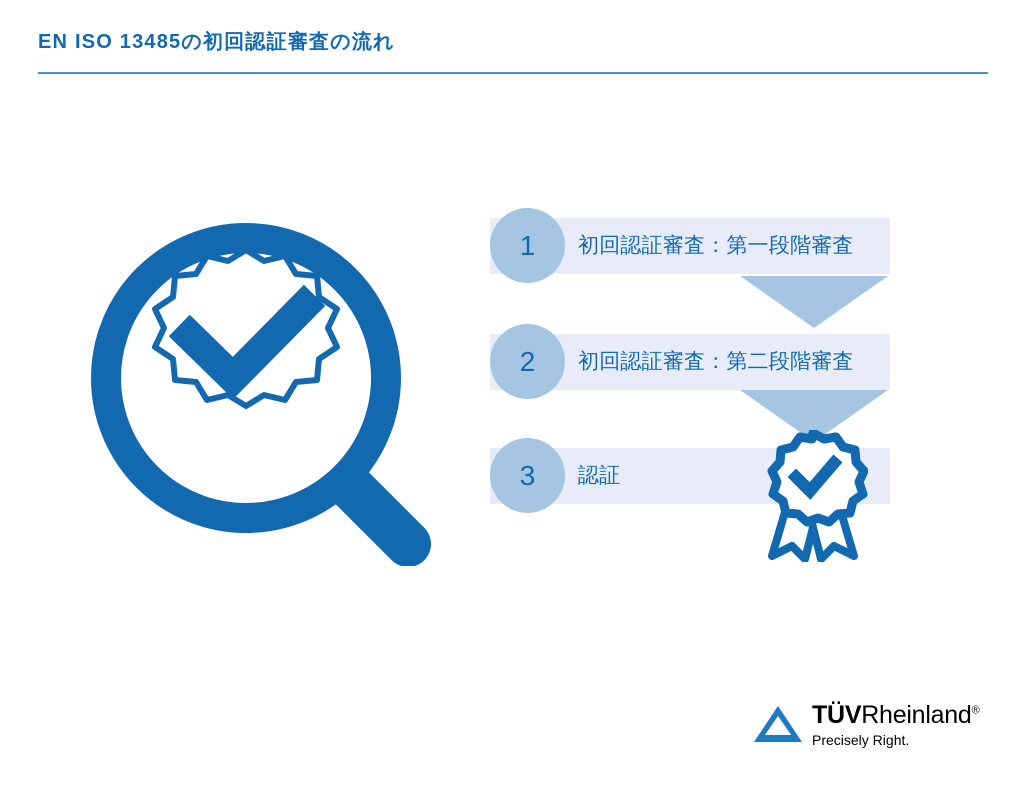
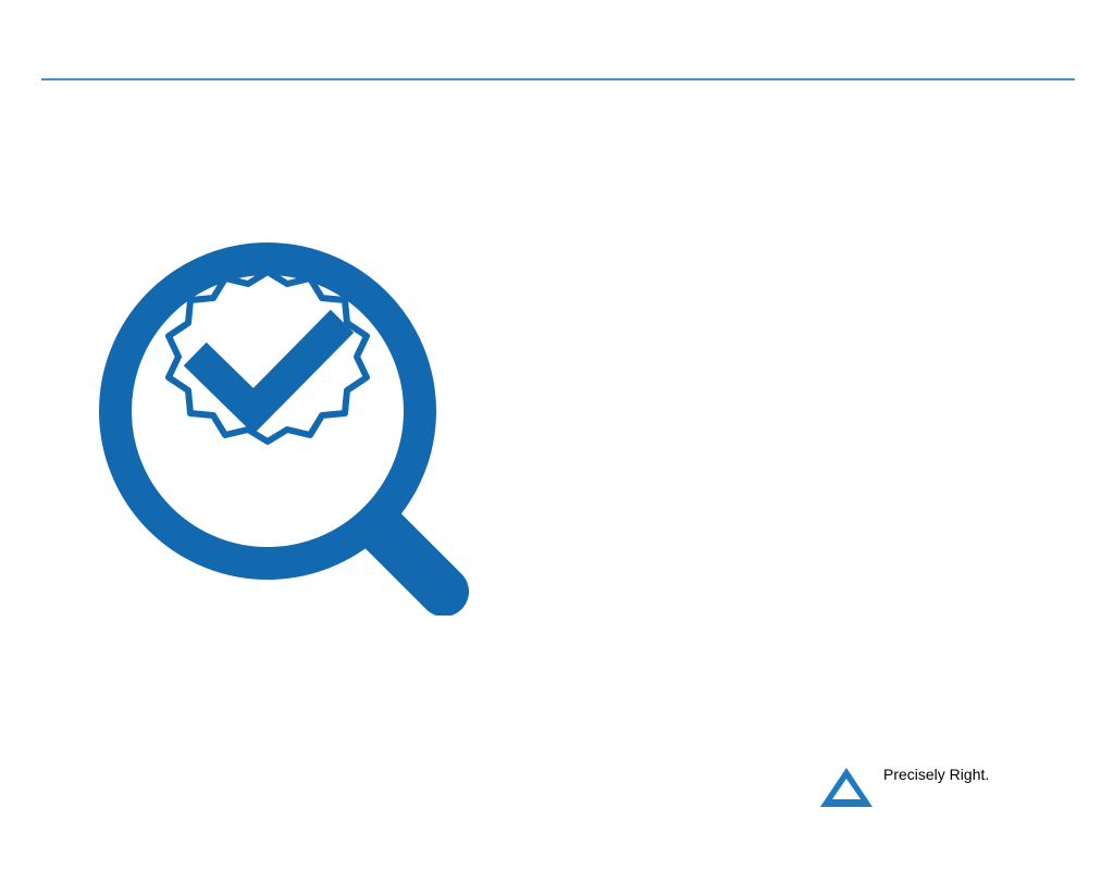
- EN ISO 13485の初回認証審査の流れ
- 1
- 初回認証審査：第一段階審査
- 2
- 初回認証審査：第二段階審査
- 3
- 認証
- TÜVRheinland®
  Precisely Right.
